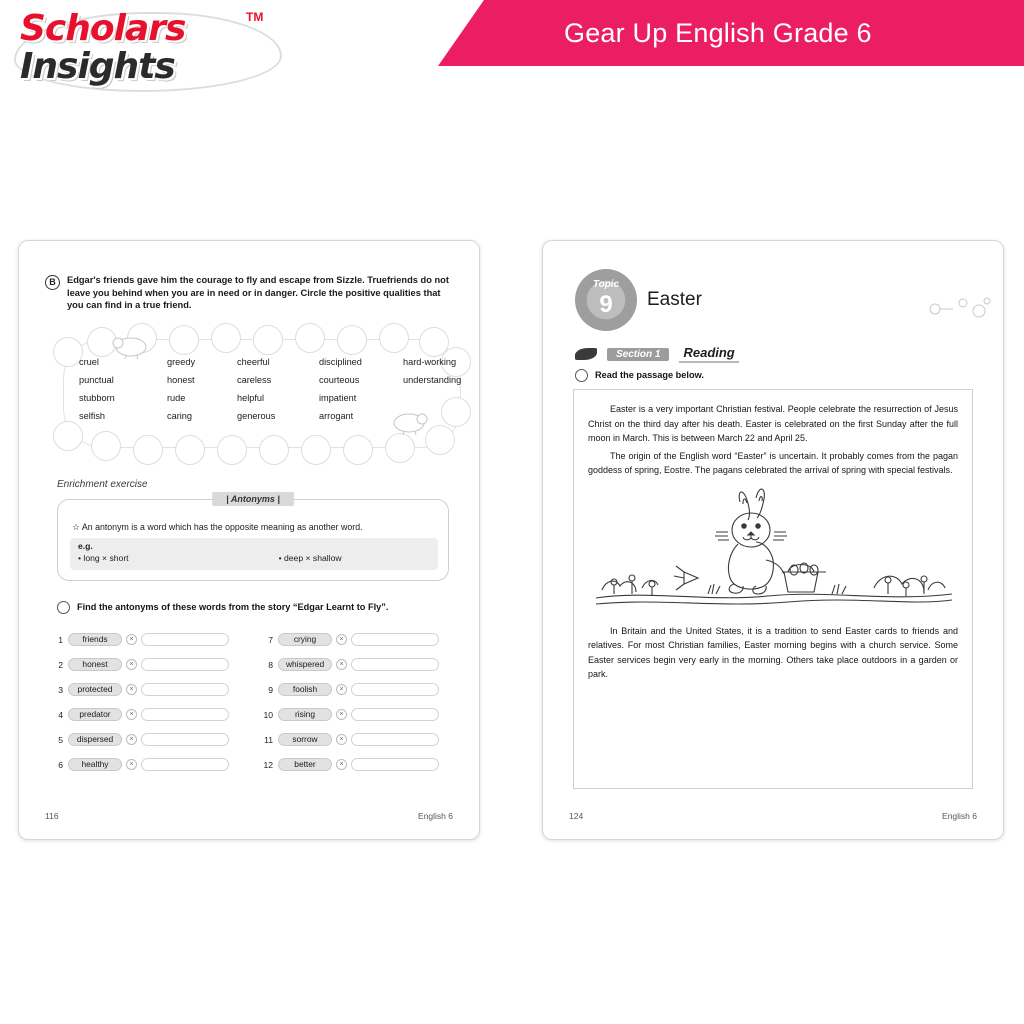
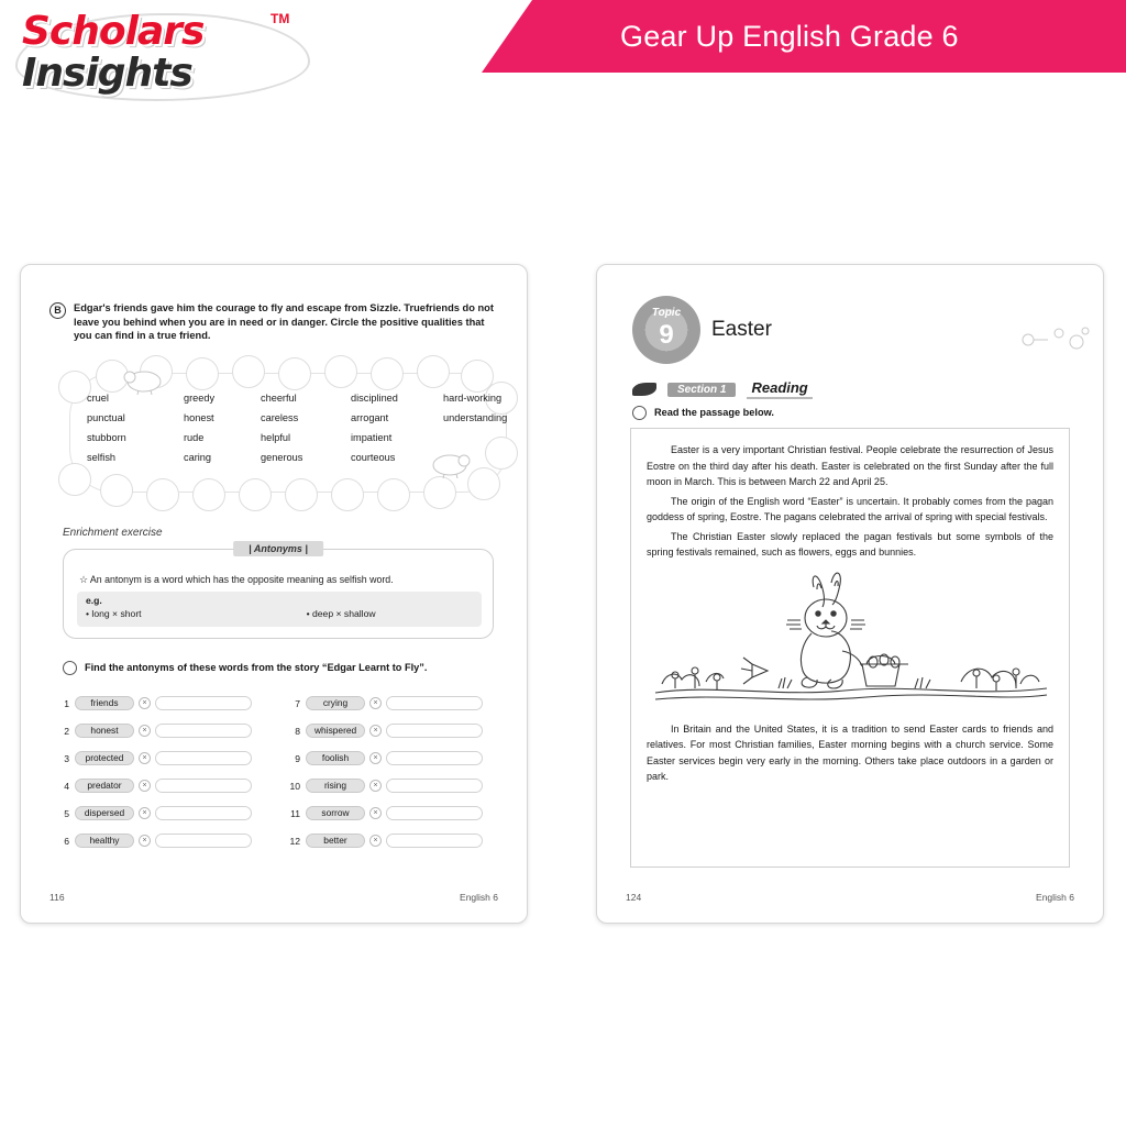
  Scholars
  Insights
  TM
  Gear Up English Grade 6
  B
  Edgar's friends gave him the courage to fly and escape from Sizzle. Truefriends do not leave you behind when you are in need or in danger. Circle the positive qualities that you can find in a true friend.
  cruel
  greedy
  cheerful
  disciplined
  hard-working
  punctual
  honest
  careless
- courteous
+ arrogant
  understanding
  stubborn
  rude
  helpful
  impatient
  selfish
  caring
  generous
- arrogant
+ courteous
  Enrichment exercise
  | Antonyms |
- ☆ An antonym is a word which has the opposite meaning as another word.
+ ☆ An antonym is a word which has the opposite meaning as selfish word.
  e.g.
  • long × short
  • deep × shallow
  Find the antonyms of these words from the story “Edgar Learnt to Fly”.
  1
  friends
  2
  honest
  3
  protected
  4
  predator
  5
  dispersed
  6
  healthy
  7
  crying
  8
  whispered
  9
  foolish
  10
  rising
  11
  sorrow
  12
  better
  116
  English 6
  Topic
  9
  Easter
  Section 1
  Reading
  Read the passage below.
- Easter is a very important Christian festival. People celebrate the resurrection of Jesus Christ on the third day after his death. Easter is celebrated on the first Sunday after the full moon in March. This is between March 22 and April 25.
+ Easter is a very important Christian festival. People celebrate the resurrection of Jesus Eostre on the third day after his death. Easter is celebrated on the first Sunday after the full moon in March. This is between March 22 and April 25.
  The origin of the English word “Easter” is uncertain. It probably comes from the pagan goddess of spring, Eostre. The pagans celebrated the arrival of spring with special festivals.
+ The Christian Easter slowly replaced the pagan festivals but some symbols of the spring festivals remained, such as flowers, eggs and bunnies.
  In Britain and the United States, it is a tradition to send Easter cards to friends and relatives. For most Christian families, Easter morning begins with a church service. Some Easter services begin very early in the morning. Others take place outdoors in a garden or park.
  124
  English 6
